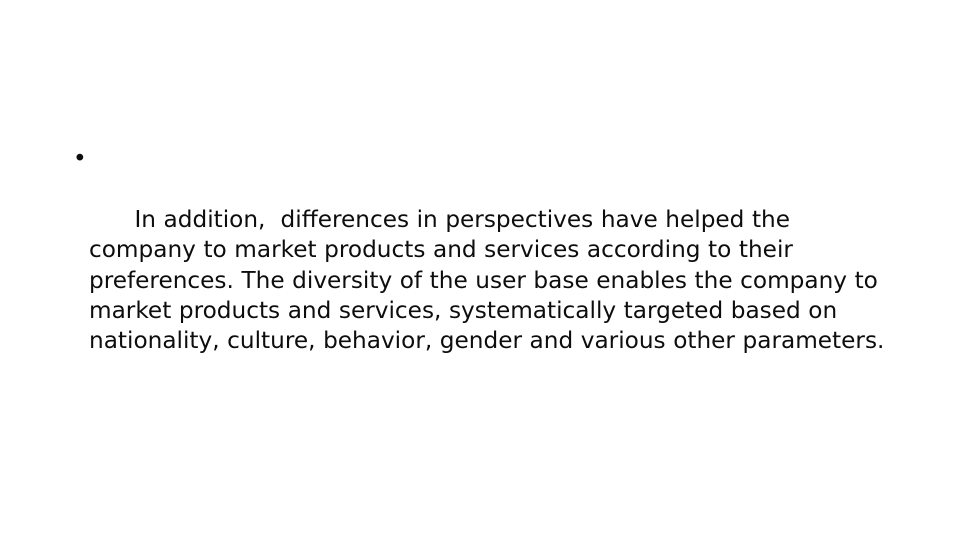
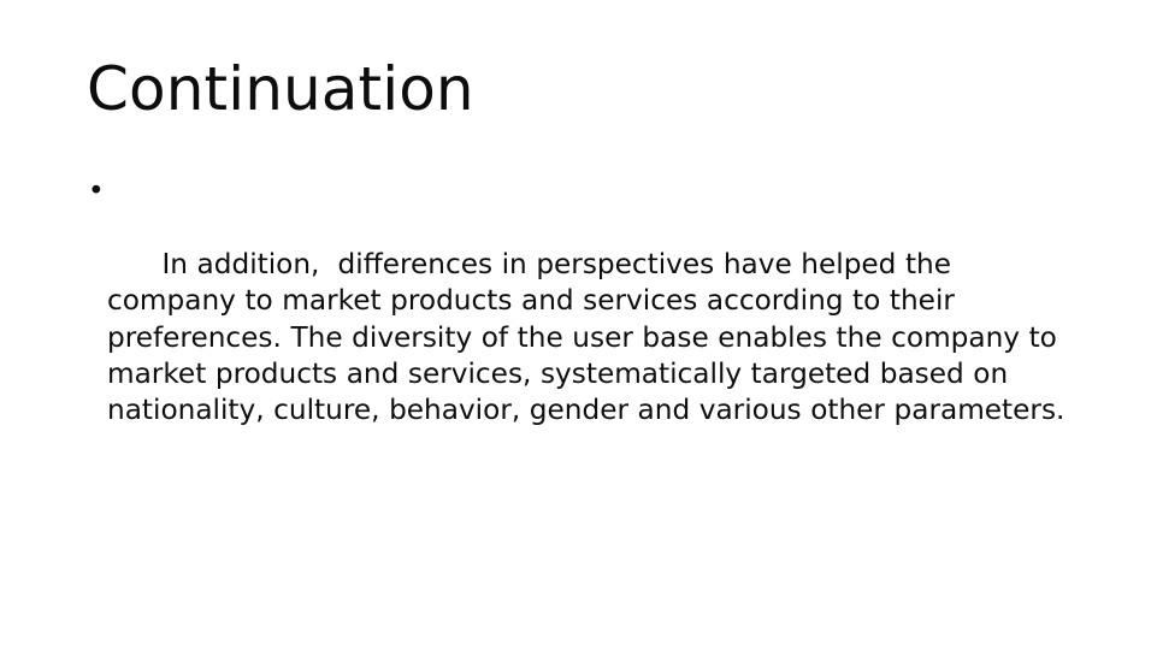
+ Continuation
  •
  In addition, differences in perspectives have helped the company to market products and services according to their preferences. The diversity of the user base enables the company to market products and services, systematically targeted based on nationality, culture, behavior, gender and various other parameters.
